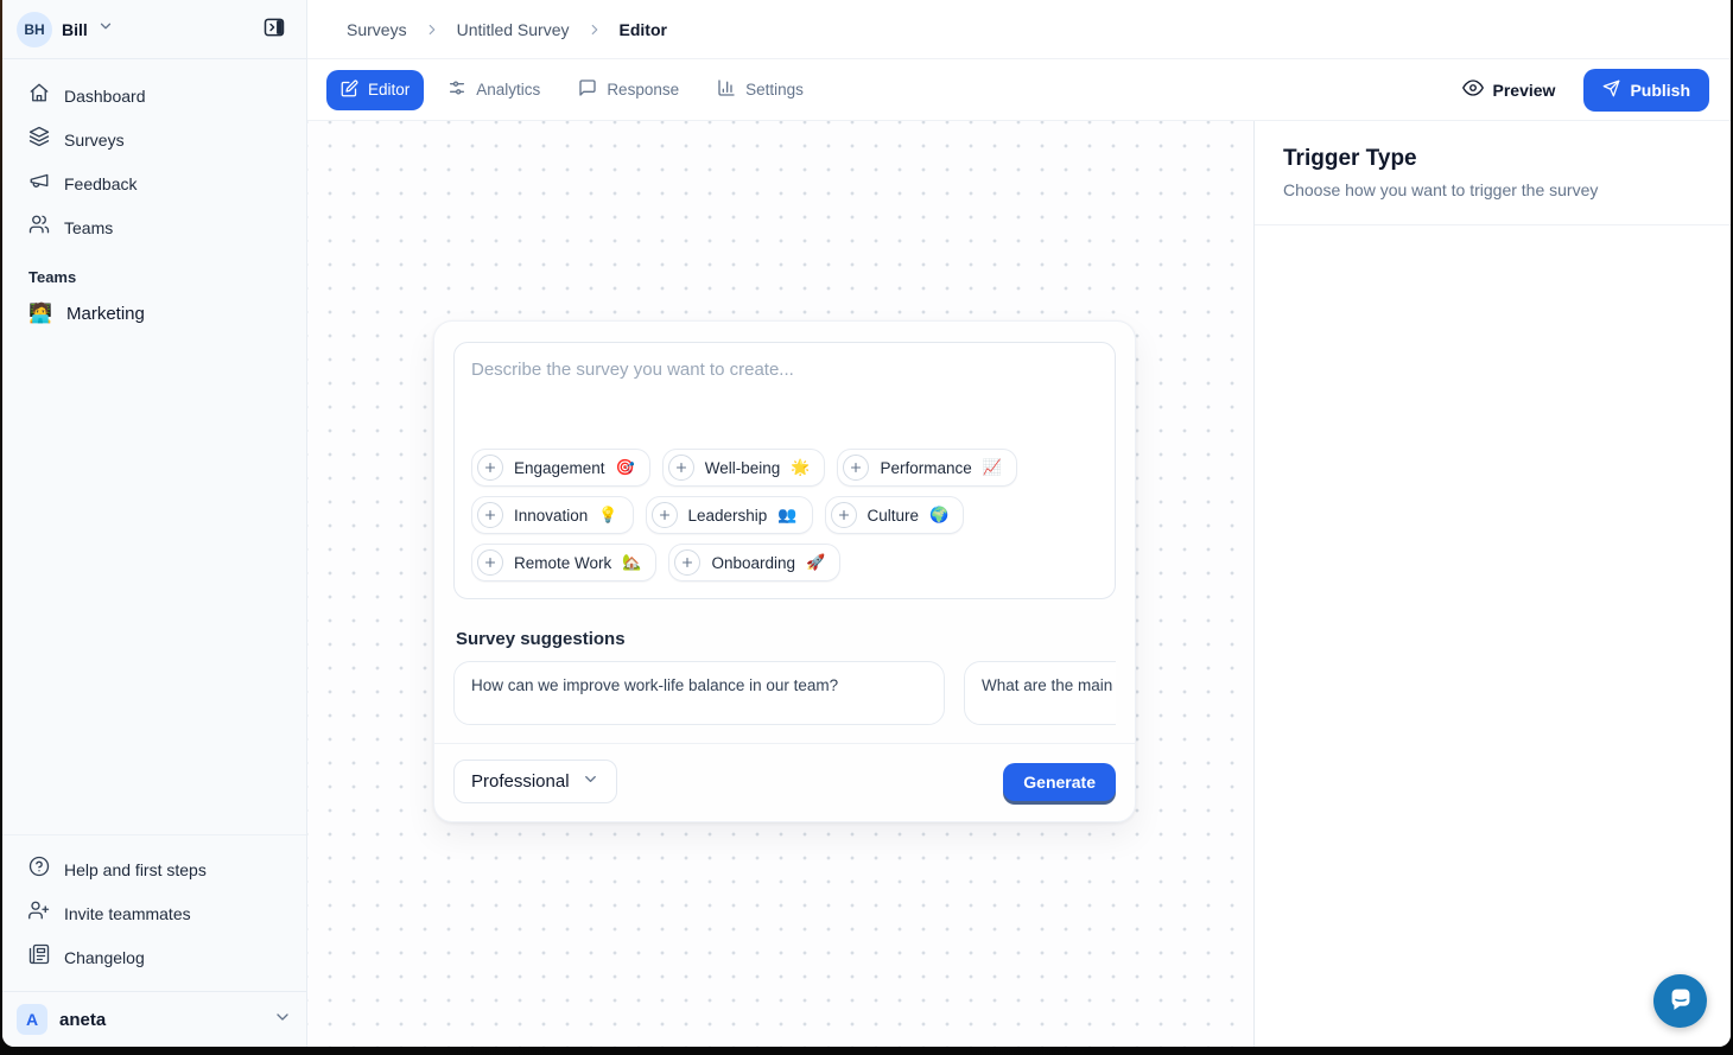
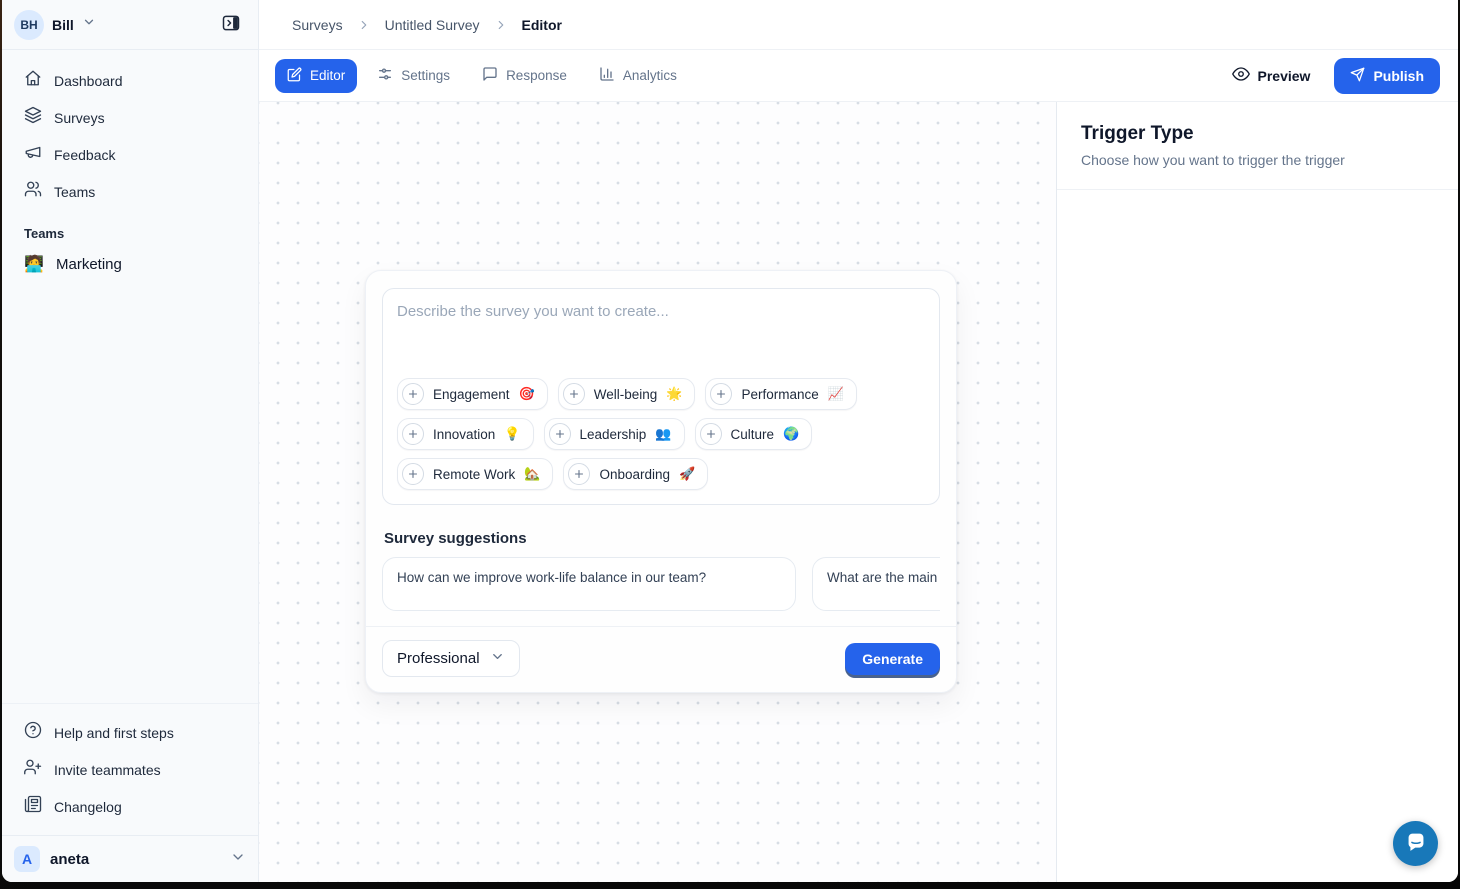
  BH
  Bill
  Dashboard
  Surveys
  Feedback
  Teams
  Teams
  🧑‍💻
  Marketing
  Help and first steps
  Invite teammates
  Changelog
  A
  aneta
  Surveys
  Untitled Survey
  Editor
  Editor
- Analytics
+ Settings
  Response
- Settings
+ Analytics
  Preview
  Publish
  Describe the survey you want to create...
  Engagement
  🎯
  Well-being
  🌟
  Performance
  📈
  Innovation
  💡
  Leadership
  👥
  Culture
  🌍
  Remote Work
  🏡
  Onboarding
  🚀
  Survey suggestions
  How can we improve work-life balance in our team?
  What are the main
  Professional
  Generate
  Trigger Type
- Choose how you want to trigger the survey
+ Choose how you want to trigger the trigger
